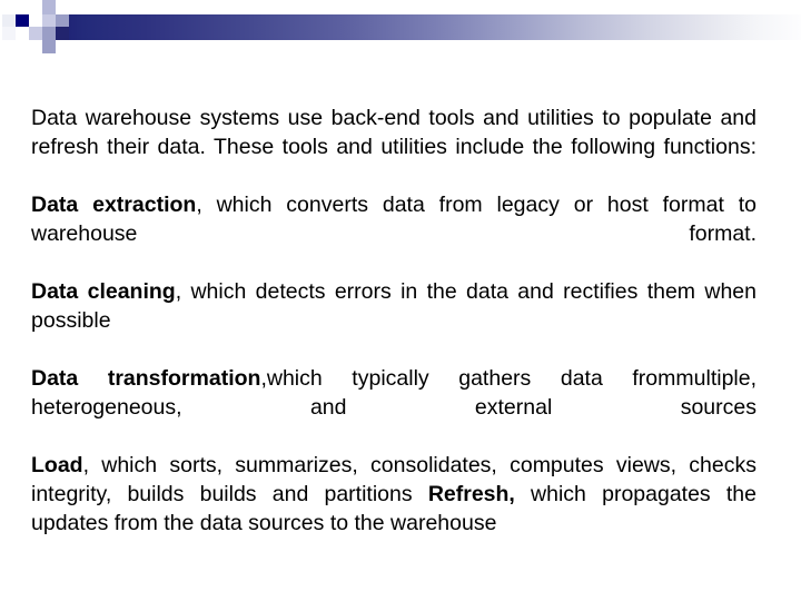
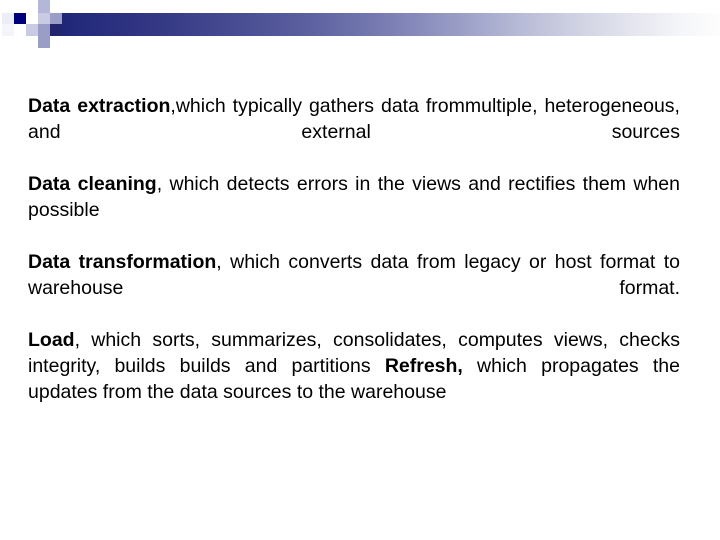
- Data warehouse systems use back-end tools and utilities to populate and refresh their data. These tools and utilities include the following functions:
- Data extraction, which converts data from legacy or host format to warehouse format.
+ Data extraction,which typically gathers data frommultiple, heterogeneous, and external sources
- Data cleaning, which detects errors in the data and rectifies them when possible
+ Data cleaning, which detects errors in the views and rectifies them when possible
- Data transformation,which typically gathers data frommultiple, heterogeneous, and external sources
+ Data transformation, which converts data from legacy or host format to warehouse format.
  Load, which sorts, summarizes, consolidates, computes views, checks integrity, builds builds and partitions Refresh, which propagates the updates from the data sources to the warehouse
